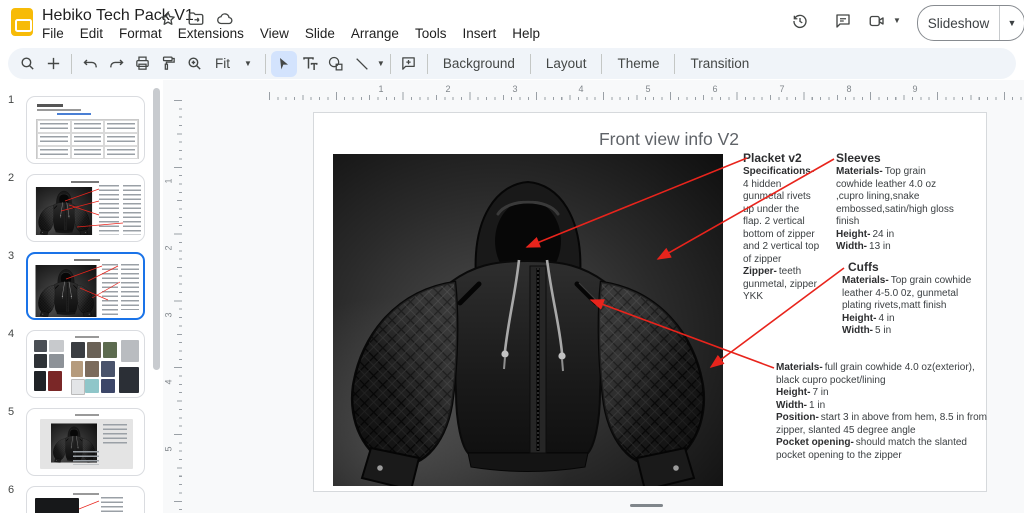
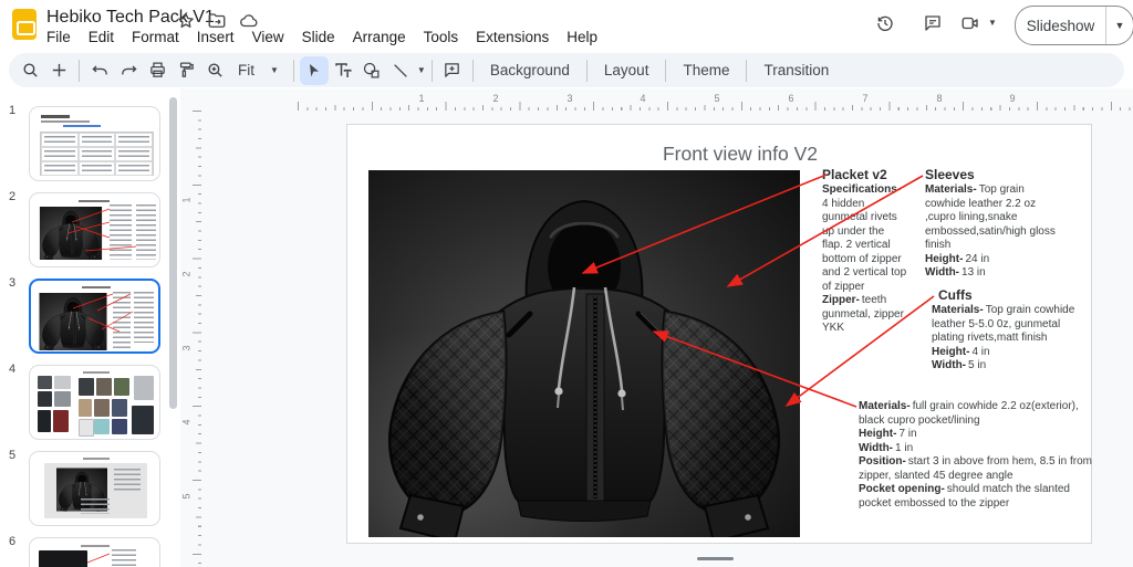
  Hebiko Tech Pack V
  File
  Edit
  Format
- Extensions
+ Insert
  View
  Slide
  Arrange
  Tools
- Insert
+ Extensions
  Help
  ▼
  Slideshow
  ▼
  Fit
  ▼
  ▼
  Background
  Layout
  Theme
  Transition
  1
  2
  3
  4
  5
  6
  7
  8
  9
  Front view info V2
  Placket v2
  Specifications
  4 hidden gunmetal rivets p under the flap. 2 vertical bottom of zipper and 2 vertical top of zipper
  Zipper- teeth gunmetal, zipper YKK
  Sleeves
- Materials- Top grain cowhide leather 4.0 oz ,cupro lining,snake embossed,satin/high gloss finish
+ Materials- Top grain cowhide leather 2.2 oz ,cupro lining,snake embossed,satin/high gloss finish
  Height- 24 in
  Width- 13 in
  Cuffs
- Materials- Top grain cowhide leather 4-5.0 0z, gunmetal plating rivets,matt finish
+ Materials- Top grain cowhide leather 5-5.0 0z, gunmetal plating rivets,matt finish
  Height- 4 in
  Width- 5 in
- Materials- full grain cowhide 4.0 oz(exterior), black cupro pocket/lining
+ Materials- full grain cowhide 2.2 oz(exterior), black cupro pocket/lining
  Height- 7 in
  Width- 1 in
  Position- start 3 in above from hem, 8.5 in from zipper, slanted 45 degree angle
- Pocket opening- should match the slanted pocket opening to the zipper
+ Pocket opening- should match the slanted pocket embossed to the zipper
  1
  2
  3
  4
  5
  6
